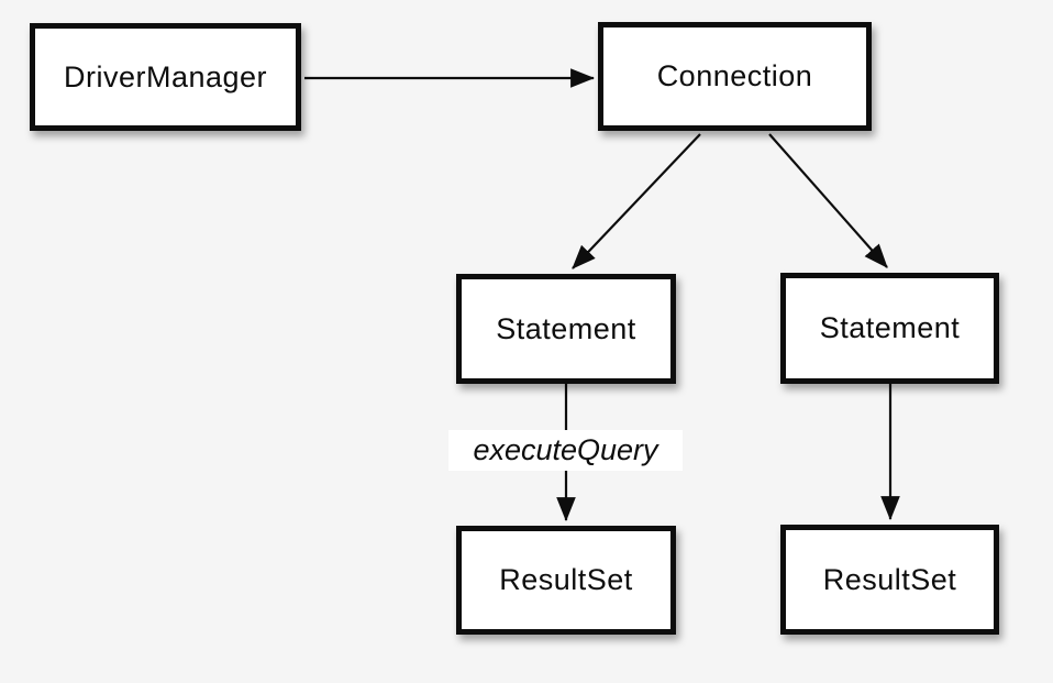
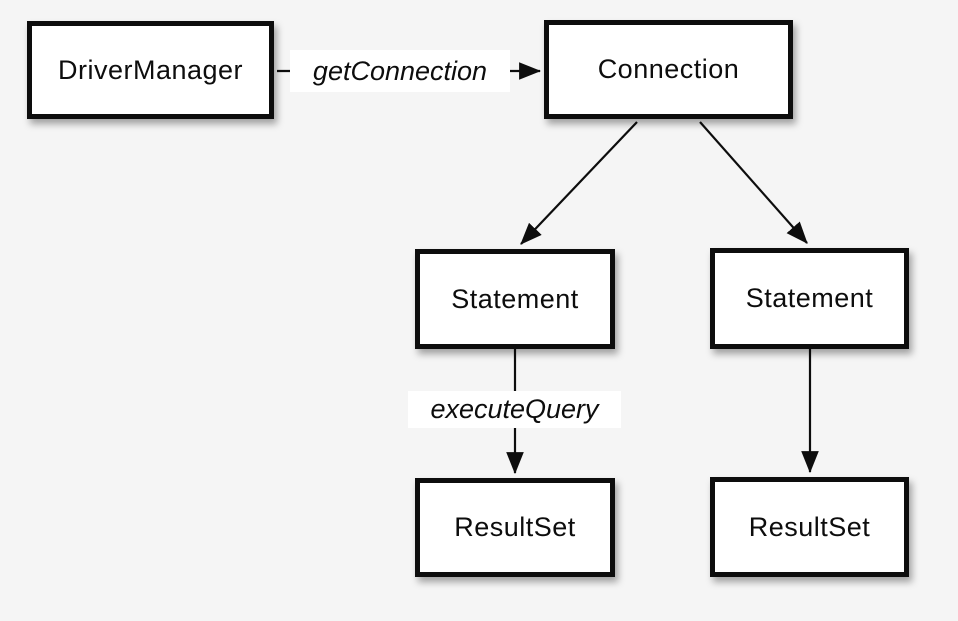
  DriverManager
  Connection
  Statement
  Statement
  ResultSet
  ResultSet
+ getConnection
  executeQuery
